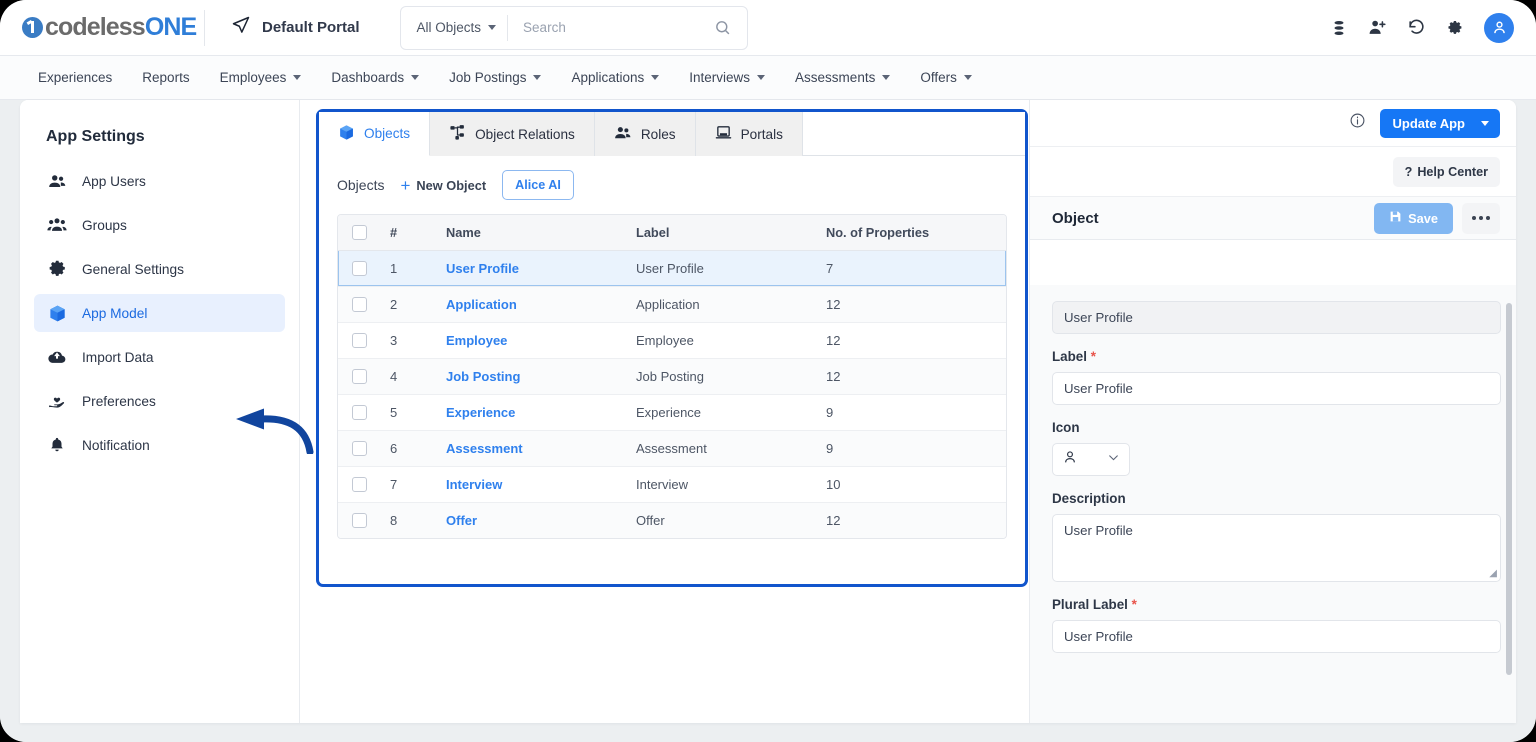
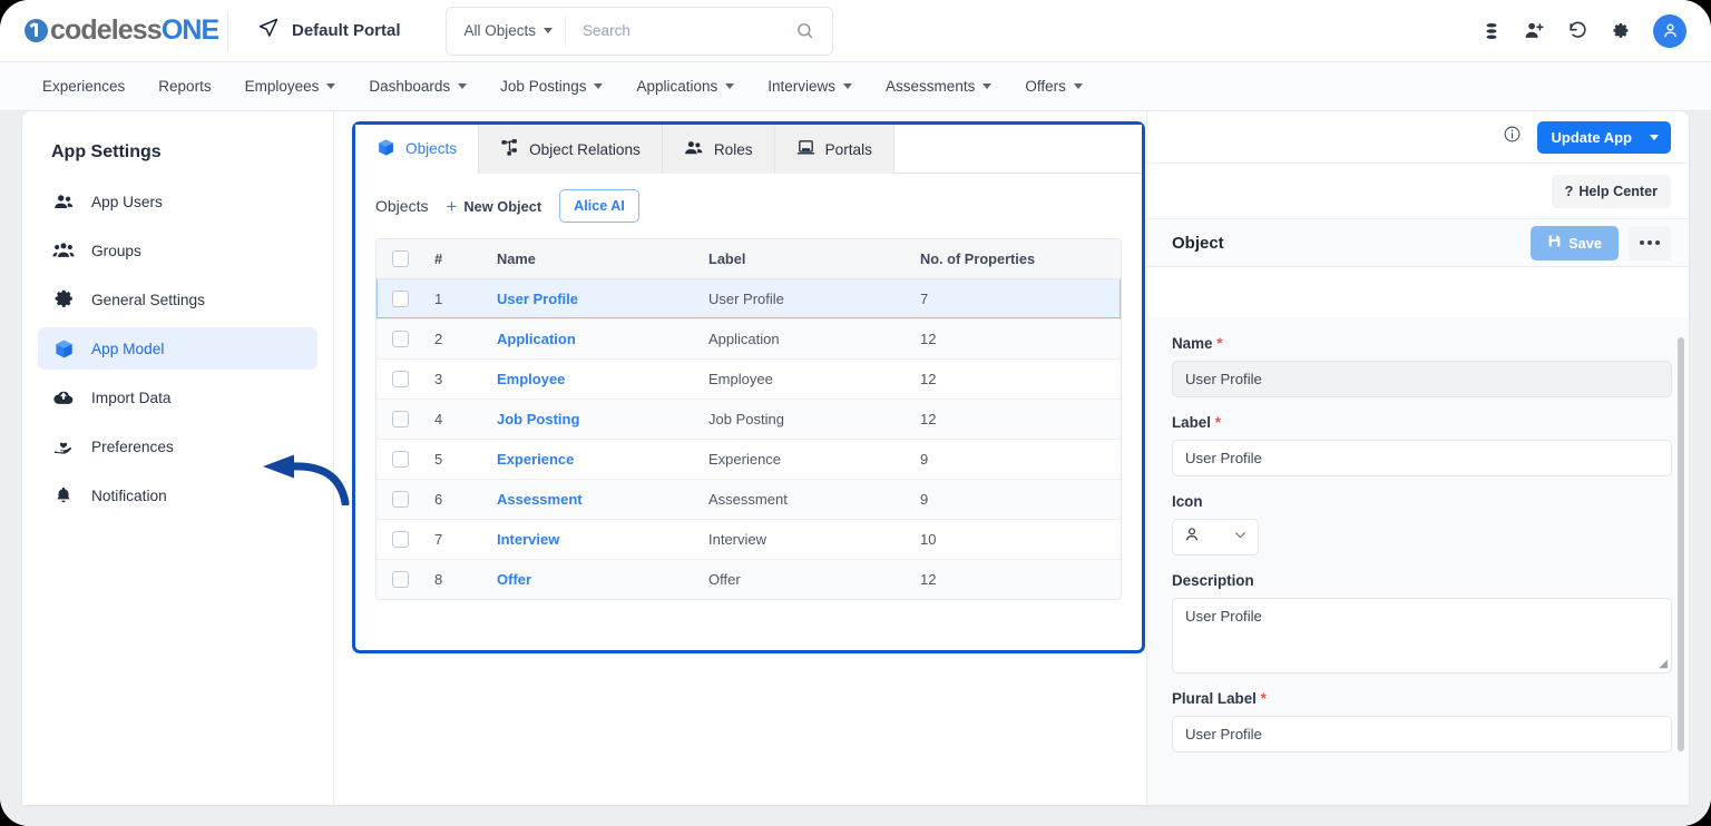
  codelessONE
  Default Portal
  All Objects
  Search
  Experiences
  Reports
  Employees
  Dashboards
  Job Postings
  Applications
  Interviews
  Assessments
  Offers
  App Settings
  App Users
  Groups
  General Settings
  App Model
  Import Data
  Preferences
  Notification
  Objects
  Object Relations
  Roles
  Portals
  Objects
  +
  New Object
  Alice AI
  	#	Name	Label	No. of Properties
  	1	User Profile	User Profile	7
  	2	Application	Application	12
  	3	Employee	Employee	12
  	4	Job Posting	Job Posting	12
  	5	Experience	Experience	9
  	6	Assessment	Assessment	9
  	7	Interview	Interview	10
  	8	Offer	Offer	12
  Update App
  ?
  Help Center
  Object
  Save
+ Name *
  User Profile
  Label *
  User Profile
  Icon
  Description
  User Profile
  ◢
  Plural Label *
  User Profile
